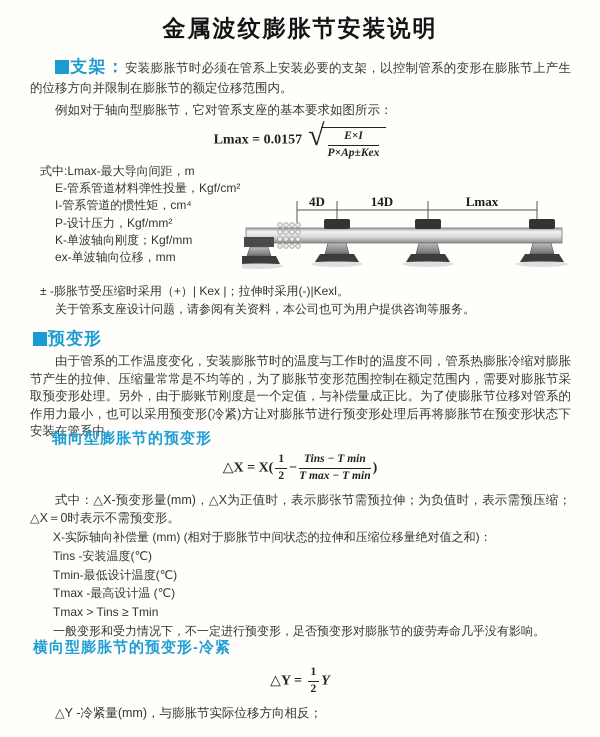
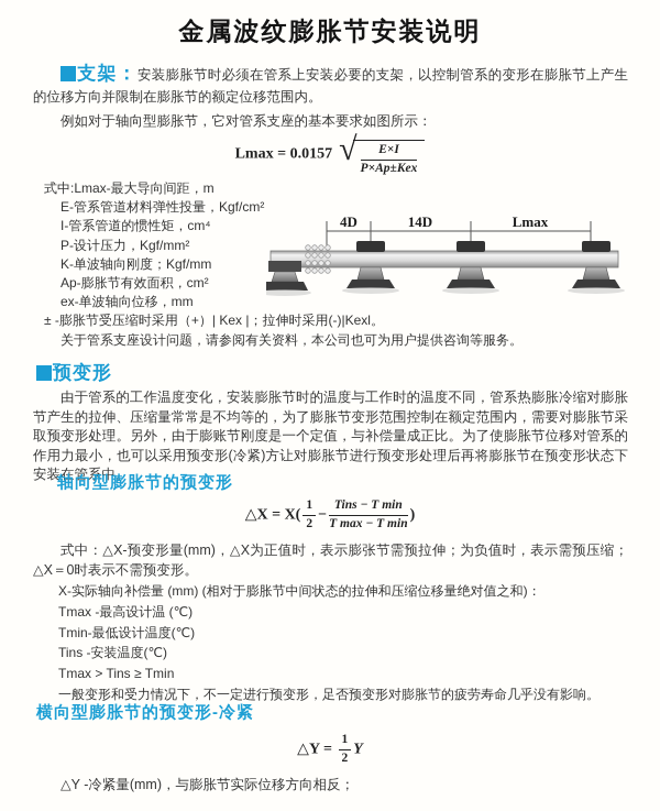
  金属波纹膨胀节安装说明
  支架：安装膨胀节时必须在管系上安装必要的支架，以控制管系的变形在膨胀节上产生的位移方向并限制在膨胀节的额定位移范围内。
  例如对于轴向型膨胀节，它对管系支座的基本要求如图所示：
  Lmax = 0.0157
  √
  E×I
  P×Ap±Kex
  式中:Lmax-最大导向间距，m
  E-管系管道材料弹性投量，Kgf/cm²
  I-管系管道的惯性矩，cm⁴
  P-设计压力，Kgf/mm²
  K-单波轴向刚度；Kgf/mm
+ Ap-膨胀节有效面积，cm²
  ex-单波轴向位移，mm
  ± -膨胀节受压缩时采用（+）| Kex |；拉伸时采用(-)|Kexl。
  关于管系支座设计问题，请参阅有关资料，本公司也可为用户提供咨询等服务。
  4D
  14D
  Lmax
  预变形
  由于管系的工作温度变化，安装膨胀节时的温度与工作时的温度不同，管系热膨胀冷缩对膨胀节产生的拉伸、压缩量常常是不均等的，为了膨胀节变形范围控制在额定范围内，需要对膨胀节采取预变形处理。另外，由于膨账节刚度是一个定值，与补偿量成正比。为了使膨胀节位移对管系的作用力最小，也可以采用预变形(冷紧)方让对膨胀节进行预变形处理后再将膨胀节在预变形状态下安装在管系中。
  轴向型膨胀节的预变形
  △X = X(
  1
  2
  −
  Tins − T min
  T max − T min
  )
  式中：△X-预变形量(mm)，△X为正值时，表示膨张节需预拉伸；为负值时，表示需预压缩；△X＝0时表示不需预变形。
  X-实际轴向补偿量 (mm) (相对于膨胀节中间状态的拉伸和压缩位移量绝对值之和)：
- Tins -安装温度(℃)
+ Tmax -最高设计温 (℃)
  Tmin-最低设计温度(℃)
- Tmax -最高设计温 (℃)
+ Tins -安装温度(℃)
  Tmax > Tins ≥ Tmin
  一般变形和受力情况下，不一定进行预变形，足否预变形对膨胀节的疲劳寿命几乎没有影响。
  横向型膨胀节的预变形-冷紧
  △Y =
  1
  2
  Y
  △Y -冷紧量(mm)，与膨胀节实际位移方向相反；
